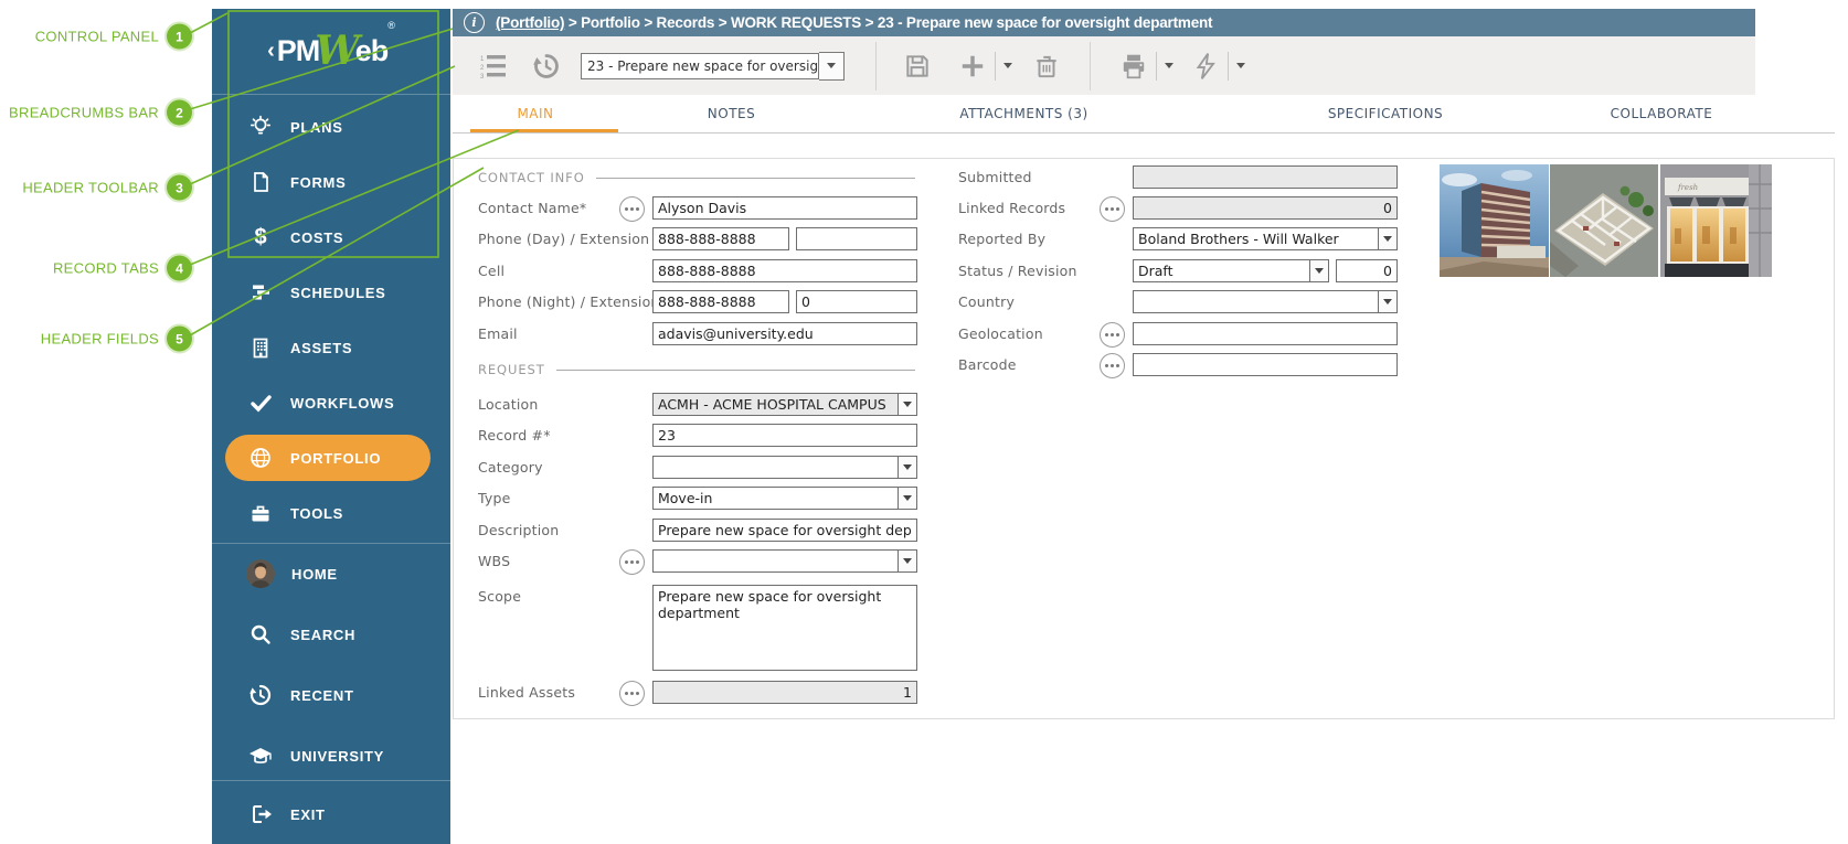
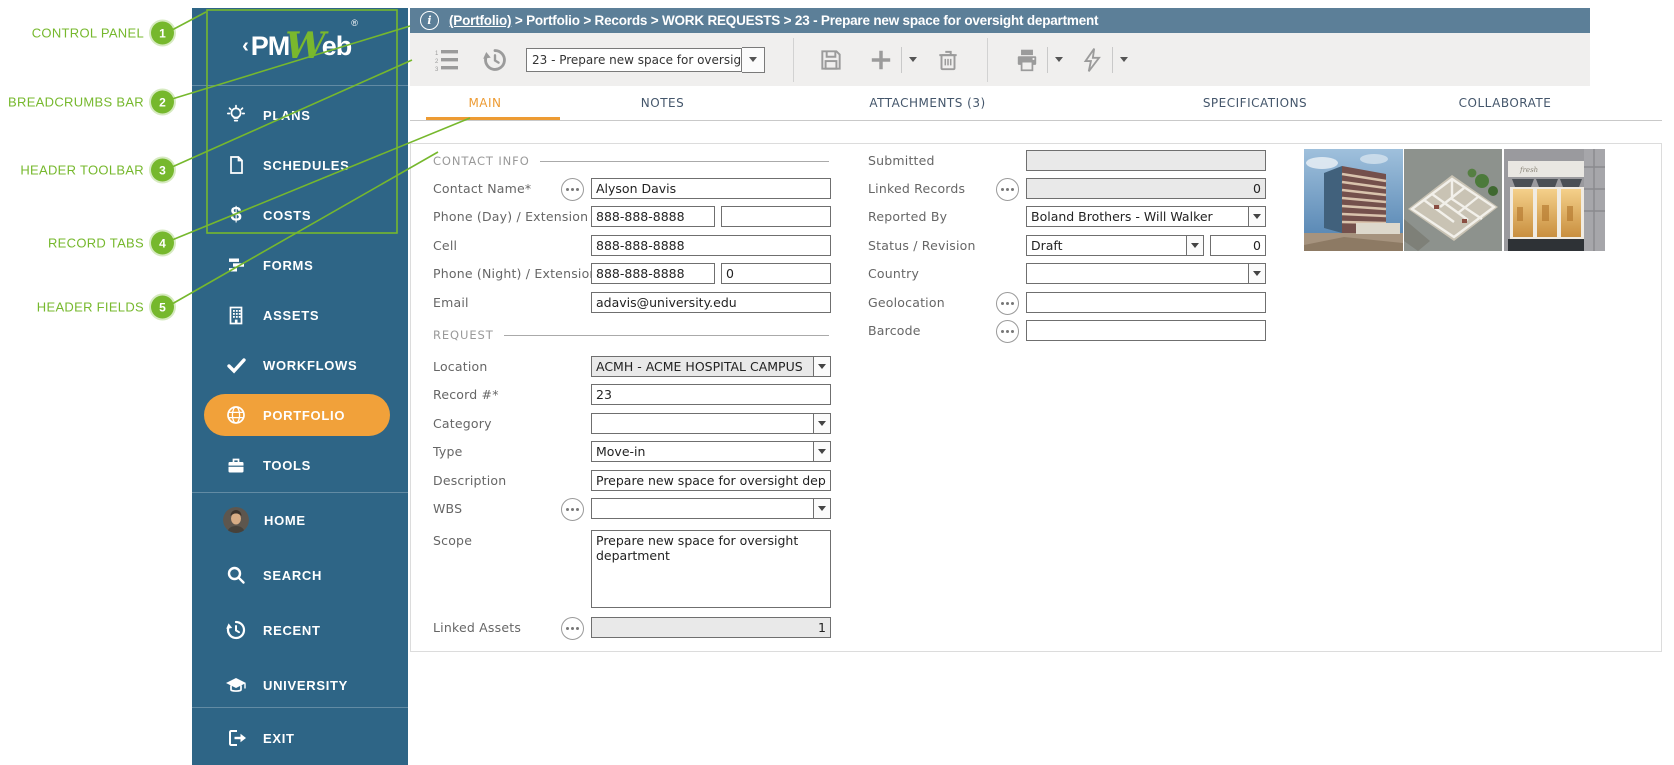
  CONTROL PANEL
  1
  BREADCRUMBS BAR
  2
  HEADER TOOLBAR
  3
  RECORD TABS
  4
  HEADER FIELDS
  5
  ‹
  PM
  W
  eb
  ®
  PLANS
- FORMS
+ SCHEDULES
  COSTS
- SCHEDULES
+ FORMS
  ASSETS
  WORKFLOWS
  PORTFOLIO
  TOOLS
  HOME
  SEARCH
  RECENT
  UNIVERSITY
  EXIT
  i
  (Portfolio) > Portfolio > Records > WORK REQUESTS > 23 - Prepare new space for oversight department
  23 - Prepare new space for oversig
  MAIN
  NOTES
  ATTACHMENTS (3)
  SPECIFICATIONS
  COLLABORATE
  CONTACT INFO
  Contact Name*
  Alyson Davis
  Phone (Day) / Extension
  888-888-8888
  Cell
  888-888-8888
  Phone (Night) / Extensio
  888-888-8888
  0
  Email
  adavis@university.edu
  REQUEST
  Location
  ACMH - ACME HOSPITAL CAMPUS
  Record #*
  23
  Category
  Type
  Move-in
  Description
  Prepare new space for oversight dep
  WBS
  Scope
  Linked Assets
  1
  Submitted
  Linked Records
  0
  Reported By
  Boland Brothers - Will Walker
  Status / Revision
  Draft
  0
  Country
  Geolocation
  Barcode
  fresh
